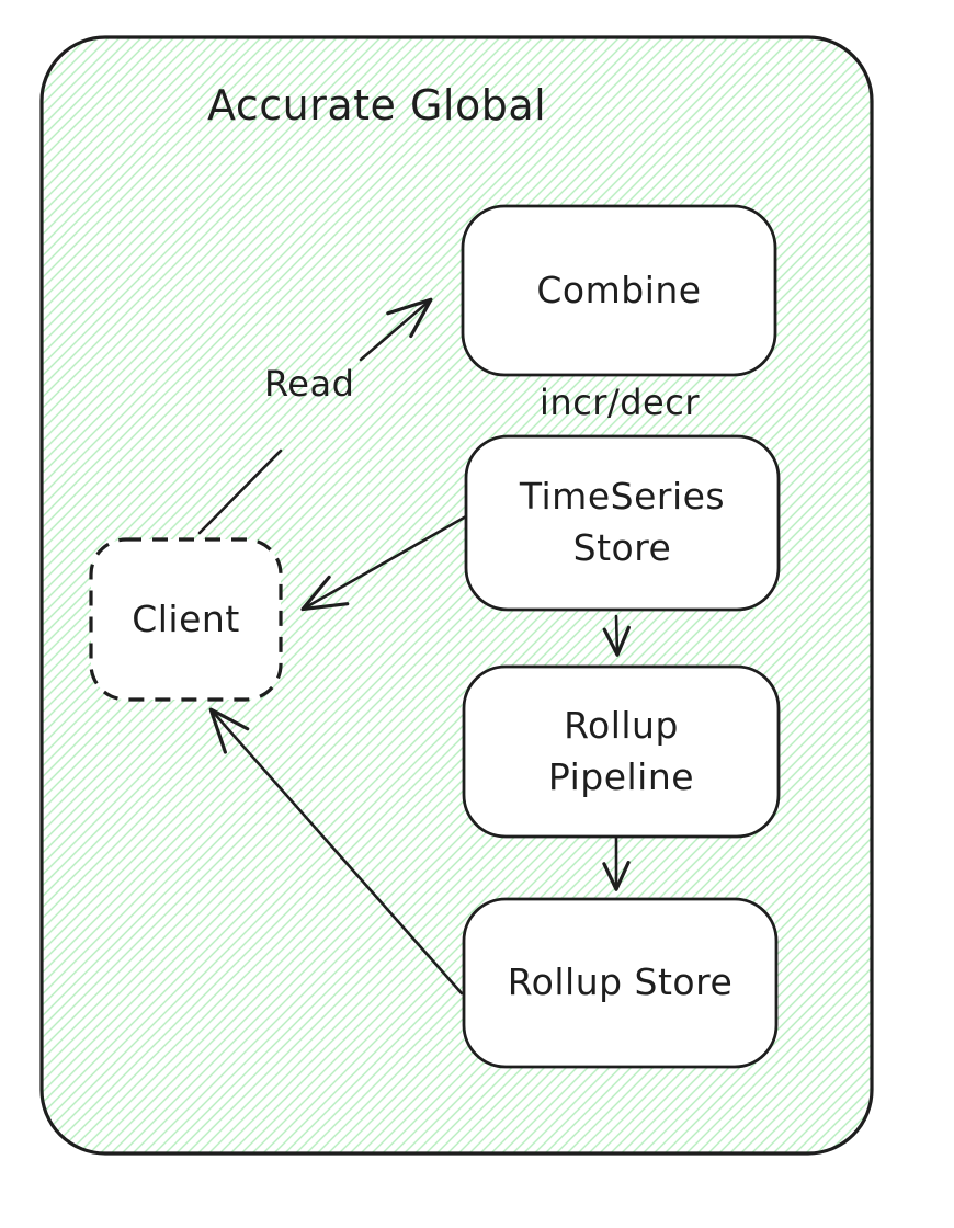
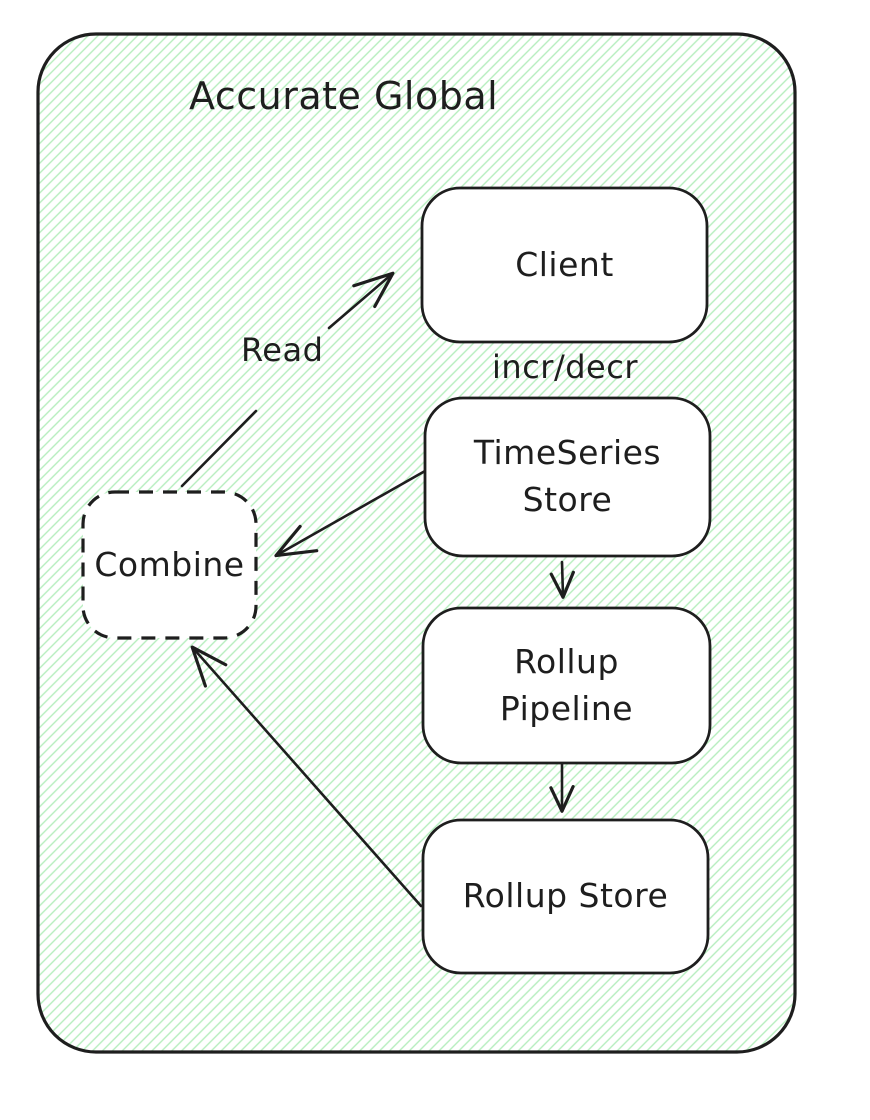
  Accurate Global
- Combine
+ Client
  TimeSeries Store
  Rollup Pipeline
  Rollup Store
- Client
+ Combine
  Read
  incr/decr
